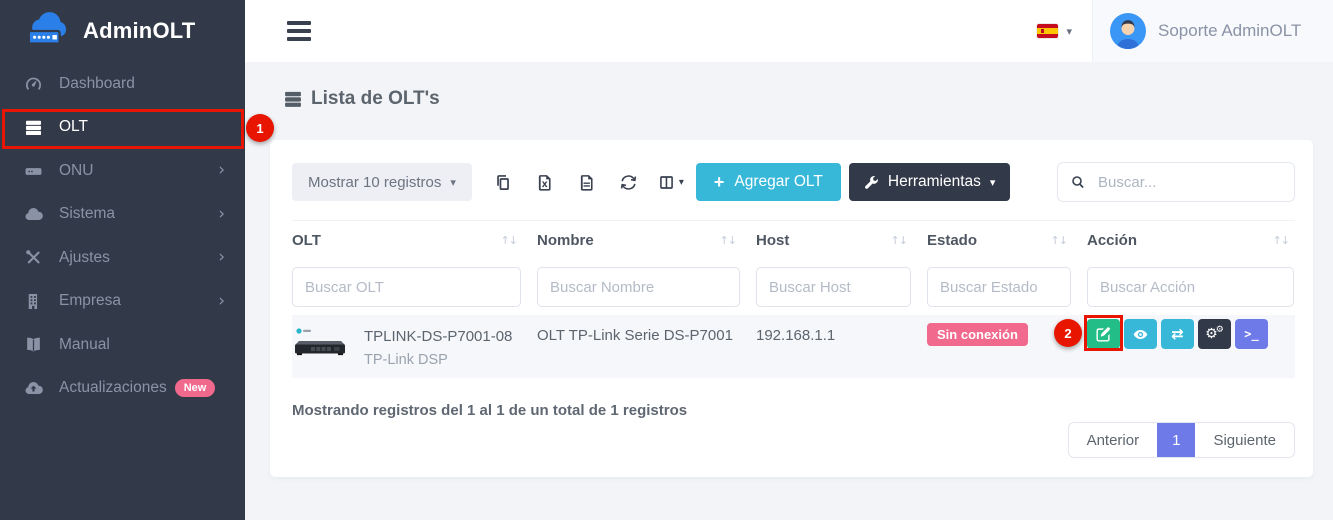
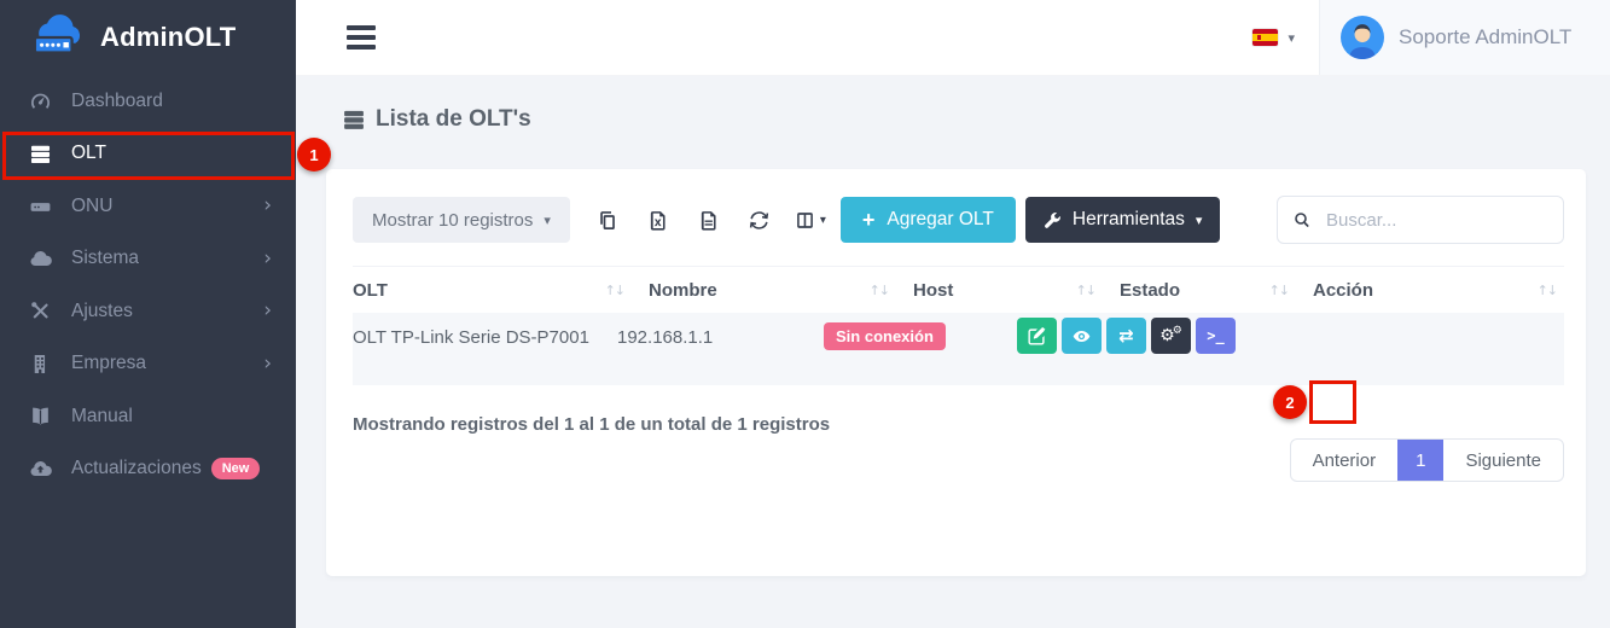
  AdminOLT
  Dashboard
  OLT
  ONU
  ›
  Sistema
  ›
  Ajustes
  ›
  Empresa
  ›
  Manual
  Actualizaciones
  New
  ▾
  Soporte AdminOLT
  Lista de OLT's
  Mostrar 10 registros
  ▾
  ▾
  +
  Agregar OLT
  Herramientas
  ▾
  Buscar...
  OLT
  ↑↓
  Nombre
  ↑↓
  Host
  ↑↓
  Estado
  ↑↓
  Acción
  ↑↓
- Buscar OLT
- Buscar Nombre
- Buscar Host
- Buscar Estado
- Buscar Acción
- TPLINK-DS-P7001-08
- TP-Link DSP
  OLT TP-Link Serie DS-P7001
  192.168.1.1
  Sin conexión
  ⇄
  ⚙
  ⚙
  >_
  Mostrando registros del 1 al 1 de un total de 1 registros
  Anterior
  1
  Siguiente
  1
  2
